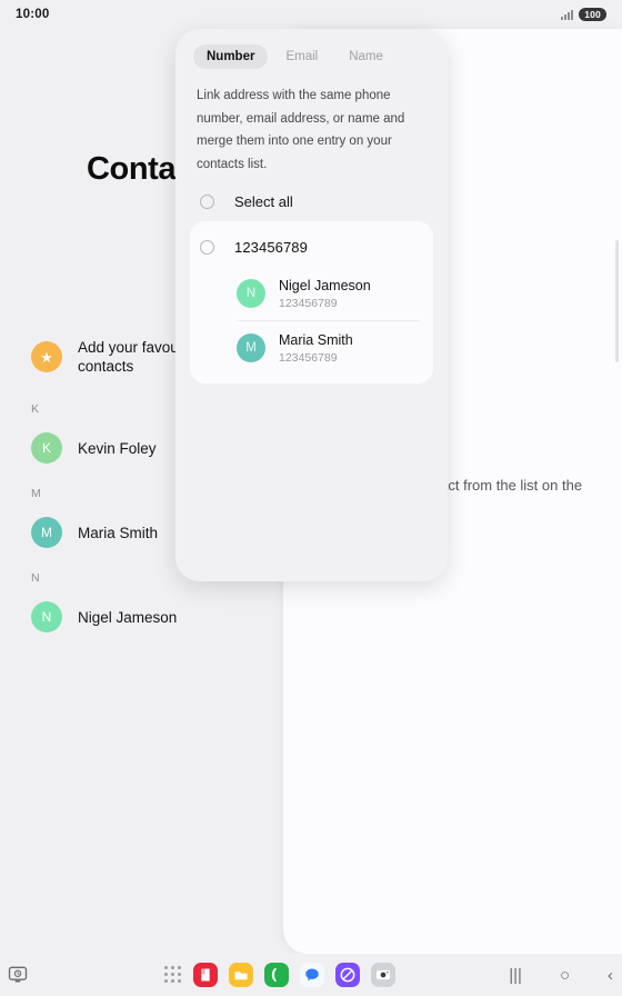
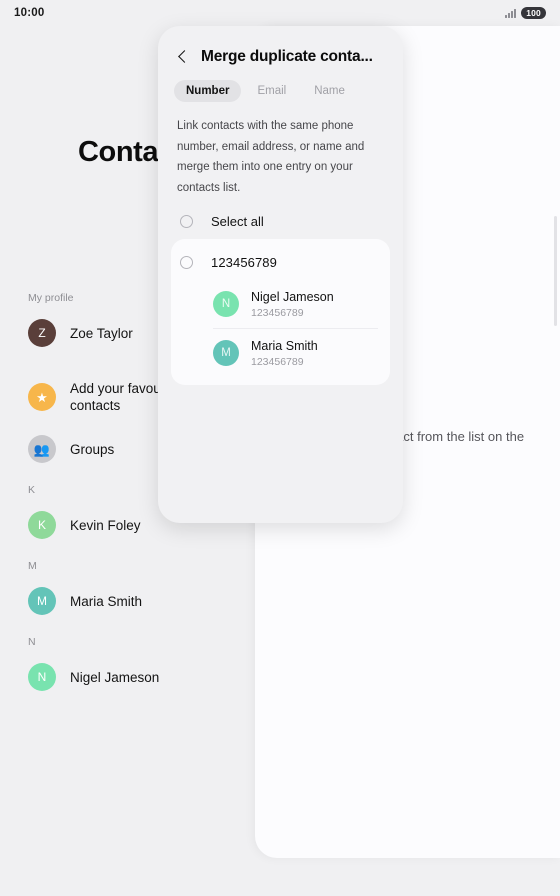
  10:00
  100
+ My profile
+ Z
+ Zoe Taylor
  ★
  Add your favo contacts
+ 👥
+ Groups
  K
  K
  Kevin Foley
  M
  M
  Maria Smith
  N
  N
  Nigel Jameson
+ Merge duplicate conta...
  Number
  Email
  Name
- Link address with the same phone number, email address, or name and merge them into one entry on your contacts list.
+ Link contacts with the same phone number, email address, or name and merge them into one entry on your contacts list.
  Select all
  123456789
  N
  Nigel Jameson
  123456789
  M
  Maria Smith
  123456789
- |||
- ○
- ‹
